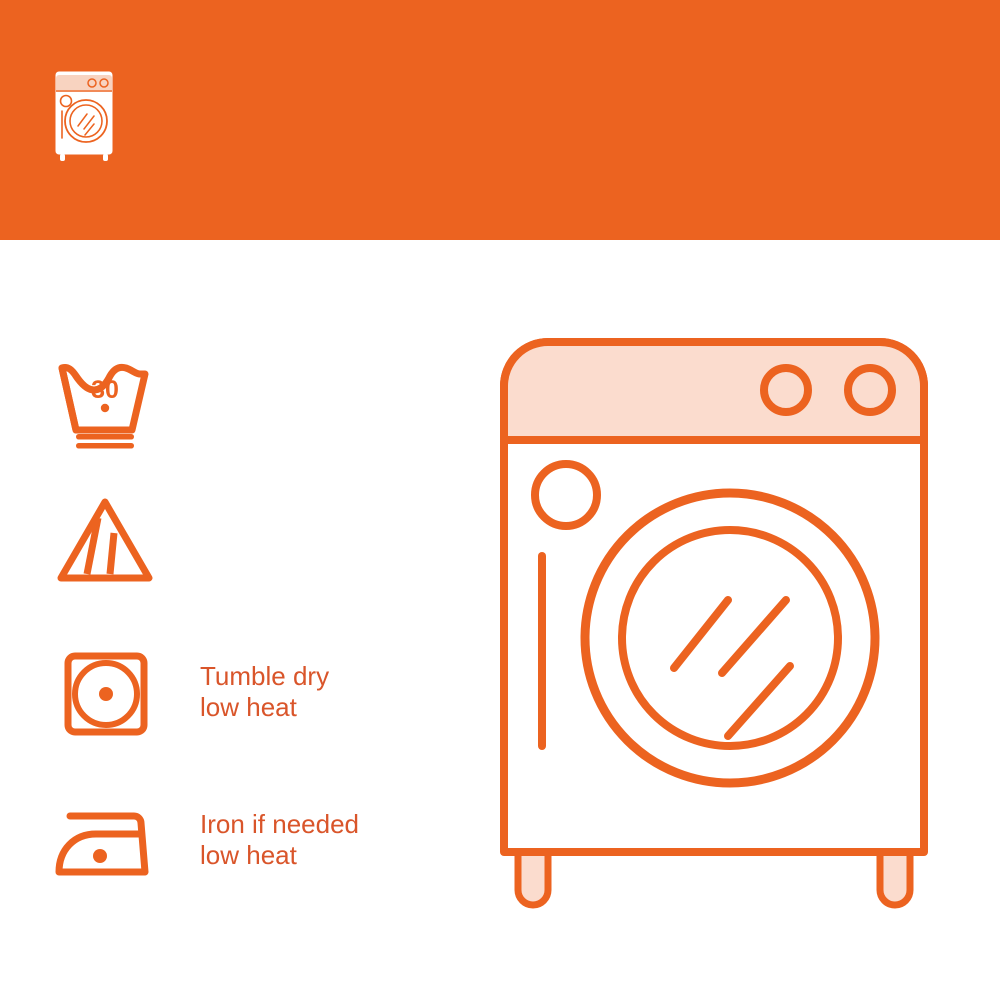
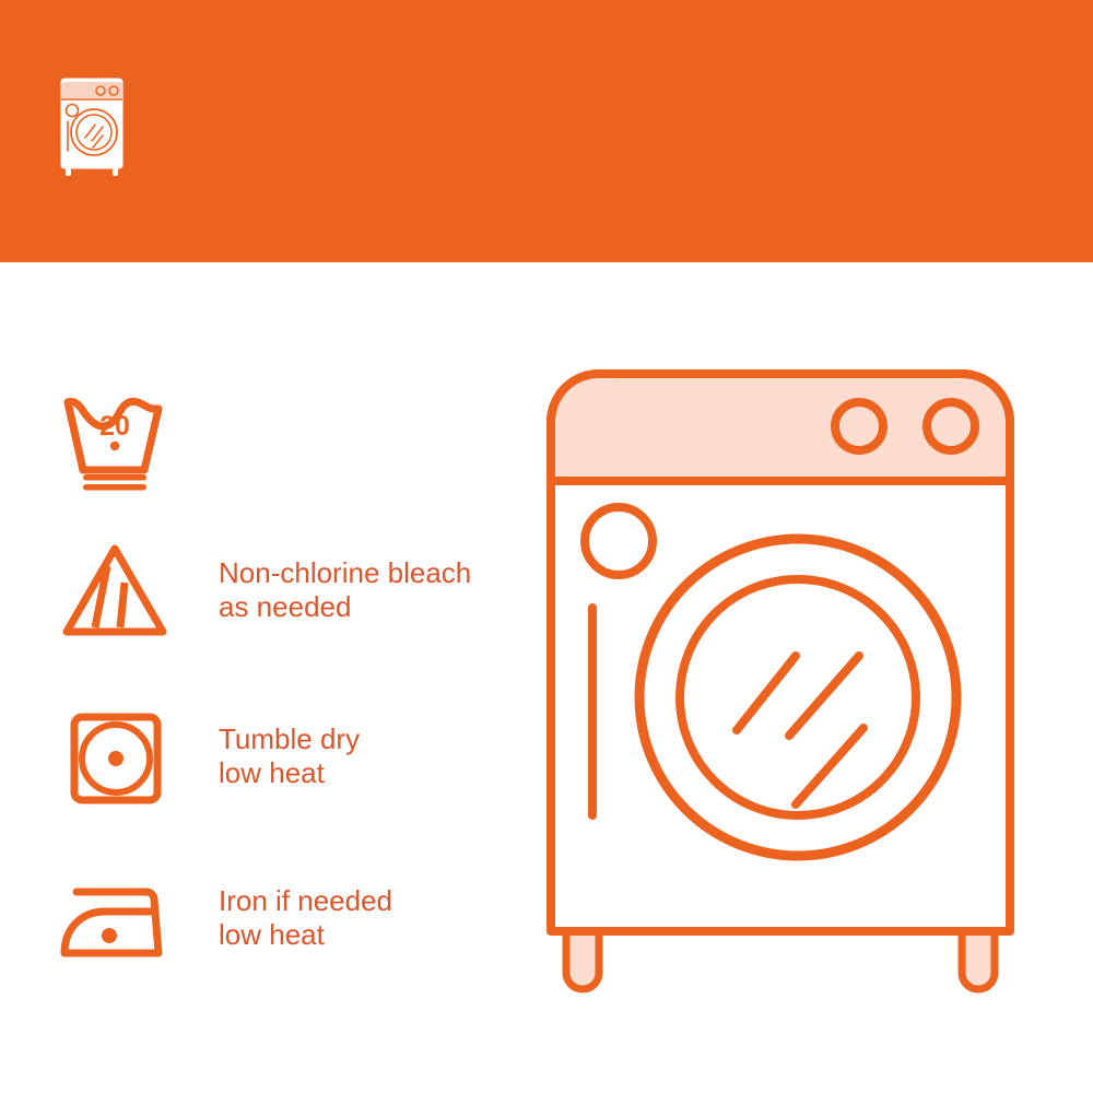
- 30
+ 20
+ Non-chlorine bleach
+ as needed
  Tumble dry
  low heat
  Iron if needed
  low heat
